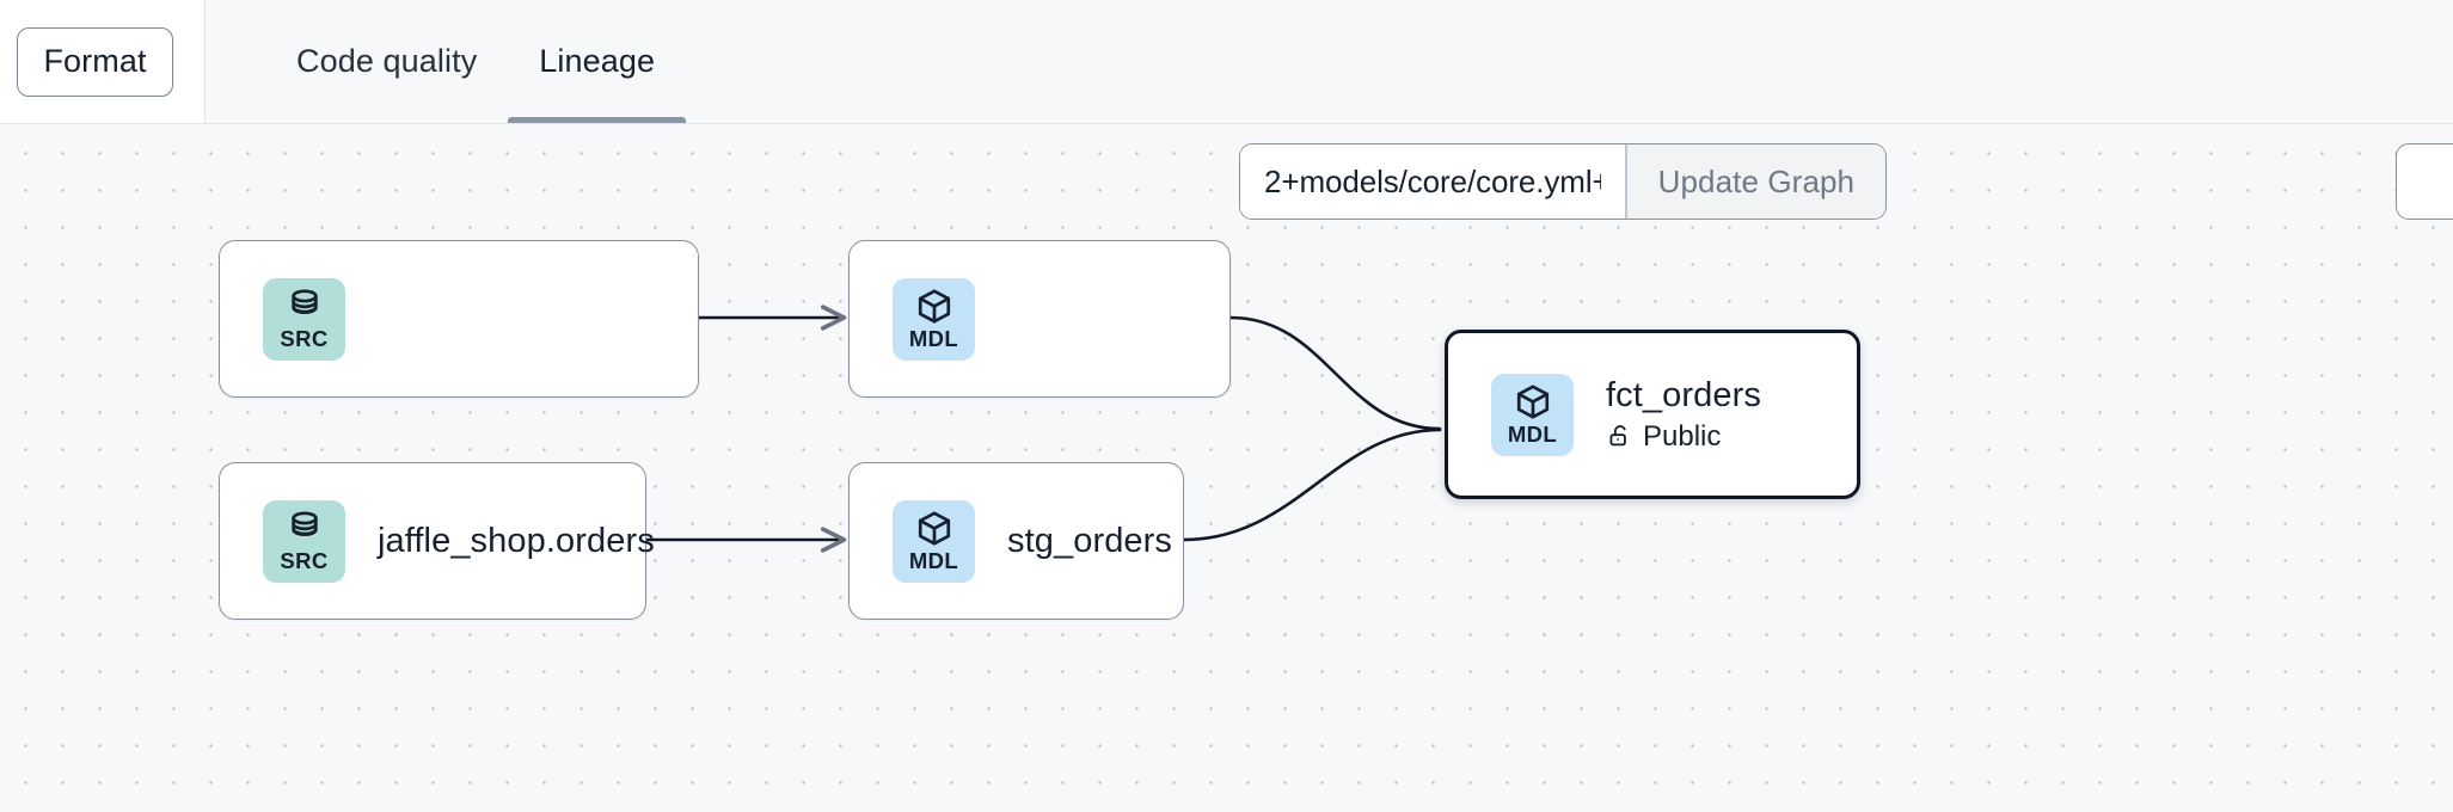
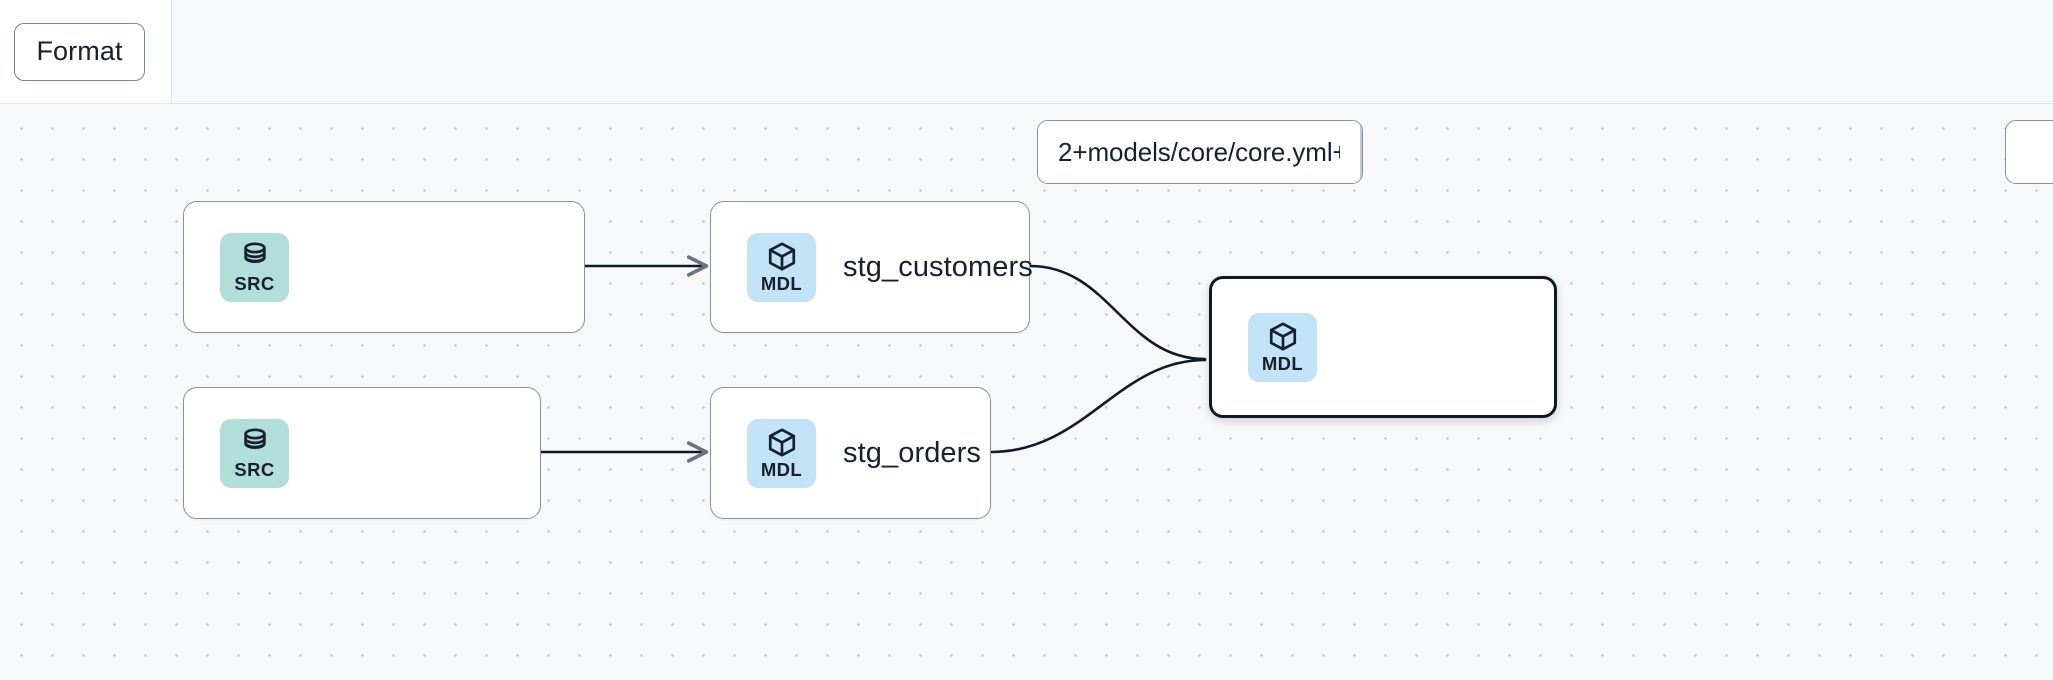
  Format
- Code quality
- Lineage
  SRC
  MDL
+ stg_customers
  SRC
- jaffle_shop.orders
  MDL
  stg_orders
  MDL
- fct_orders
- Public
  2+models/core/core.yml
- Update Graph
